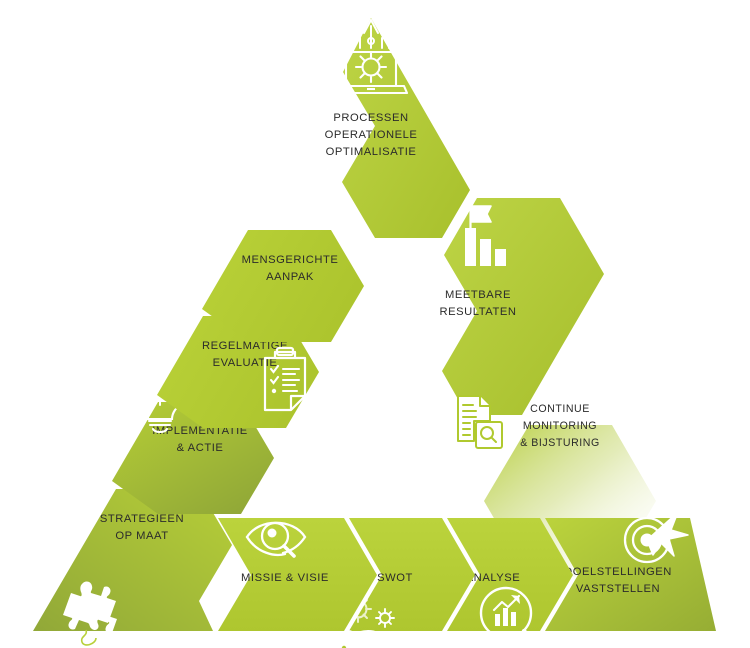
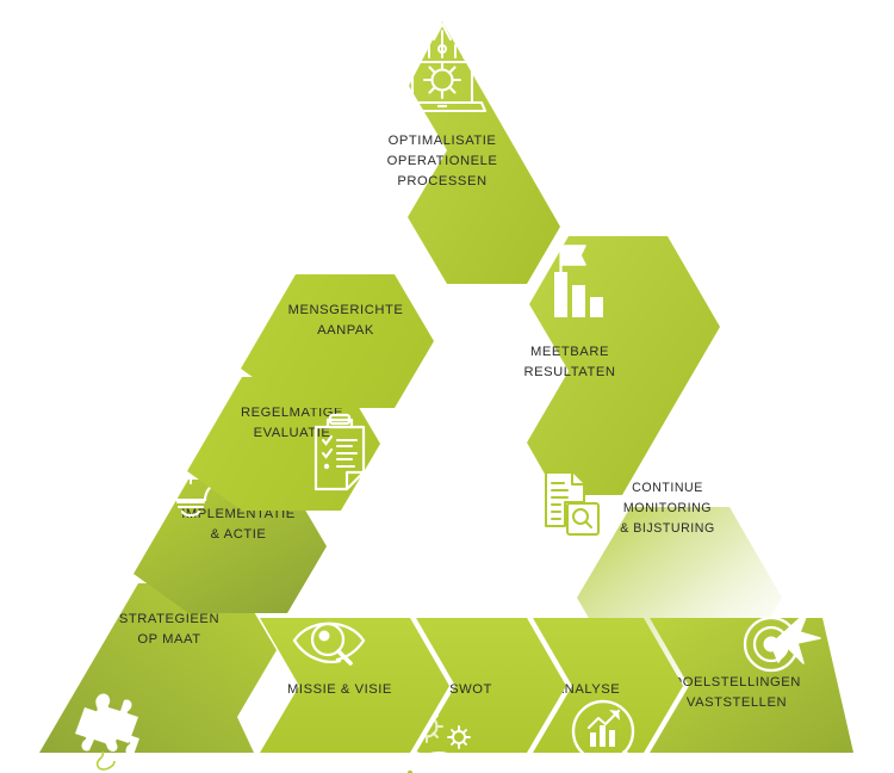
  STRATEGIEËN
  OP MAAT
  PLEMENTATIE
  & ACTIE
  REGELMATIGE
  EVALUATIE
  MENSGERICHTE
  AANPAK
- PROCESSEN
+ OPTIMALISATIE
  OPERATIONELE
- OPTIMALISATIE
+ PROCESSEN
  MEETBARE
  RESULTATEN
  CONTINUE
  MONITORING
  & BIJSTURING
  OELSTELLINGEN
  VASTSTELLEN
  NALYSE
  SWOT
  MISSIE & VISIE
